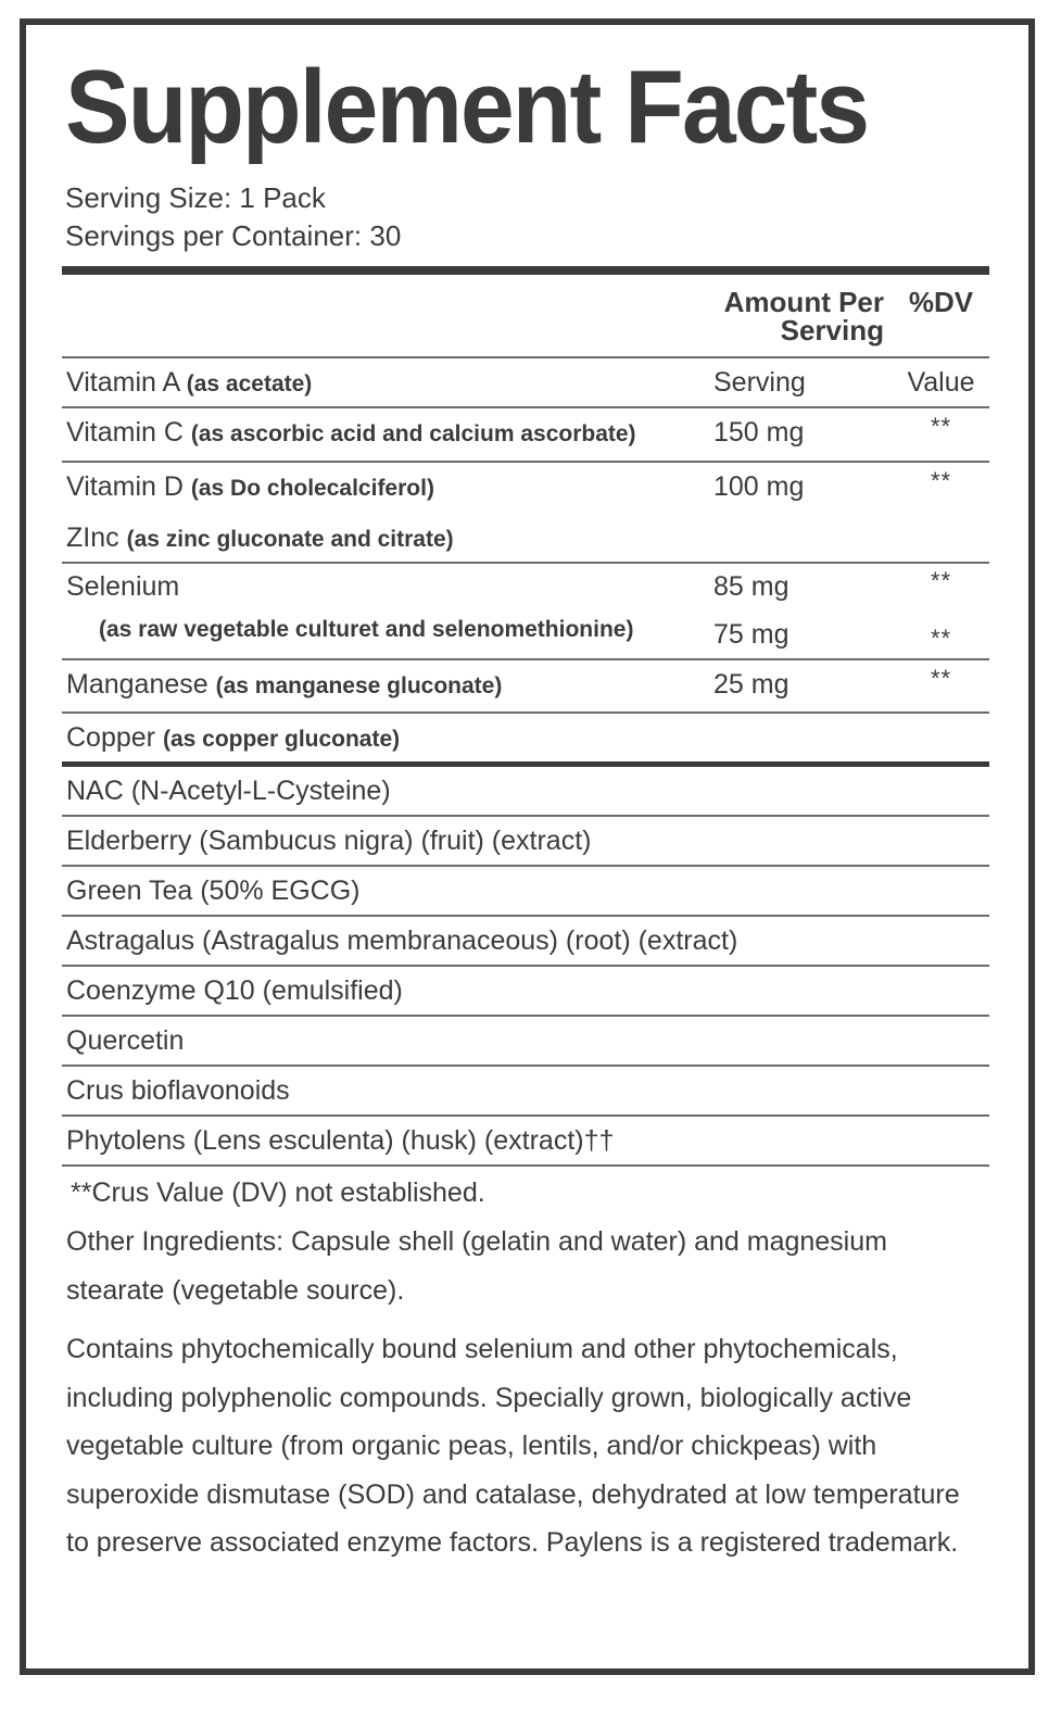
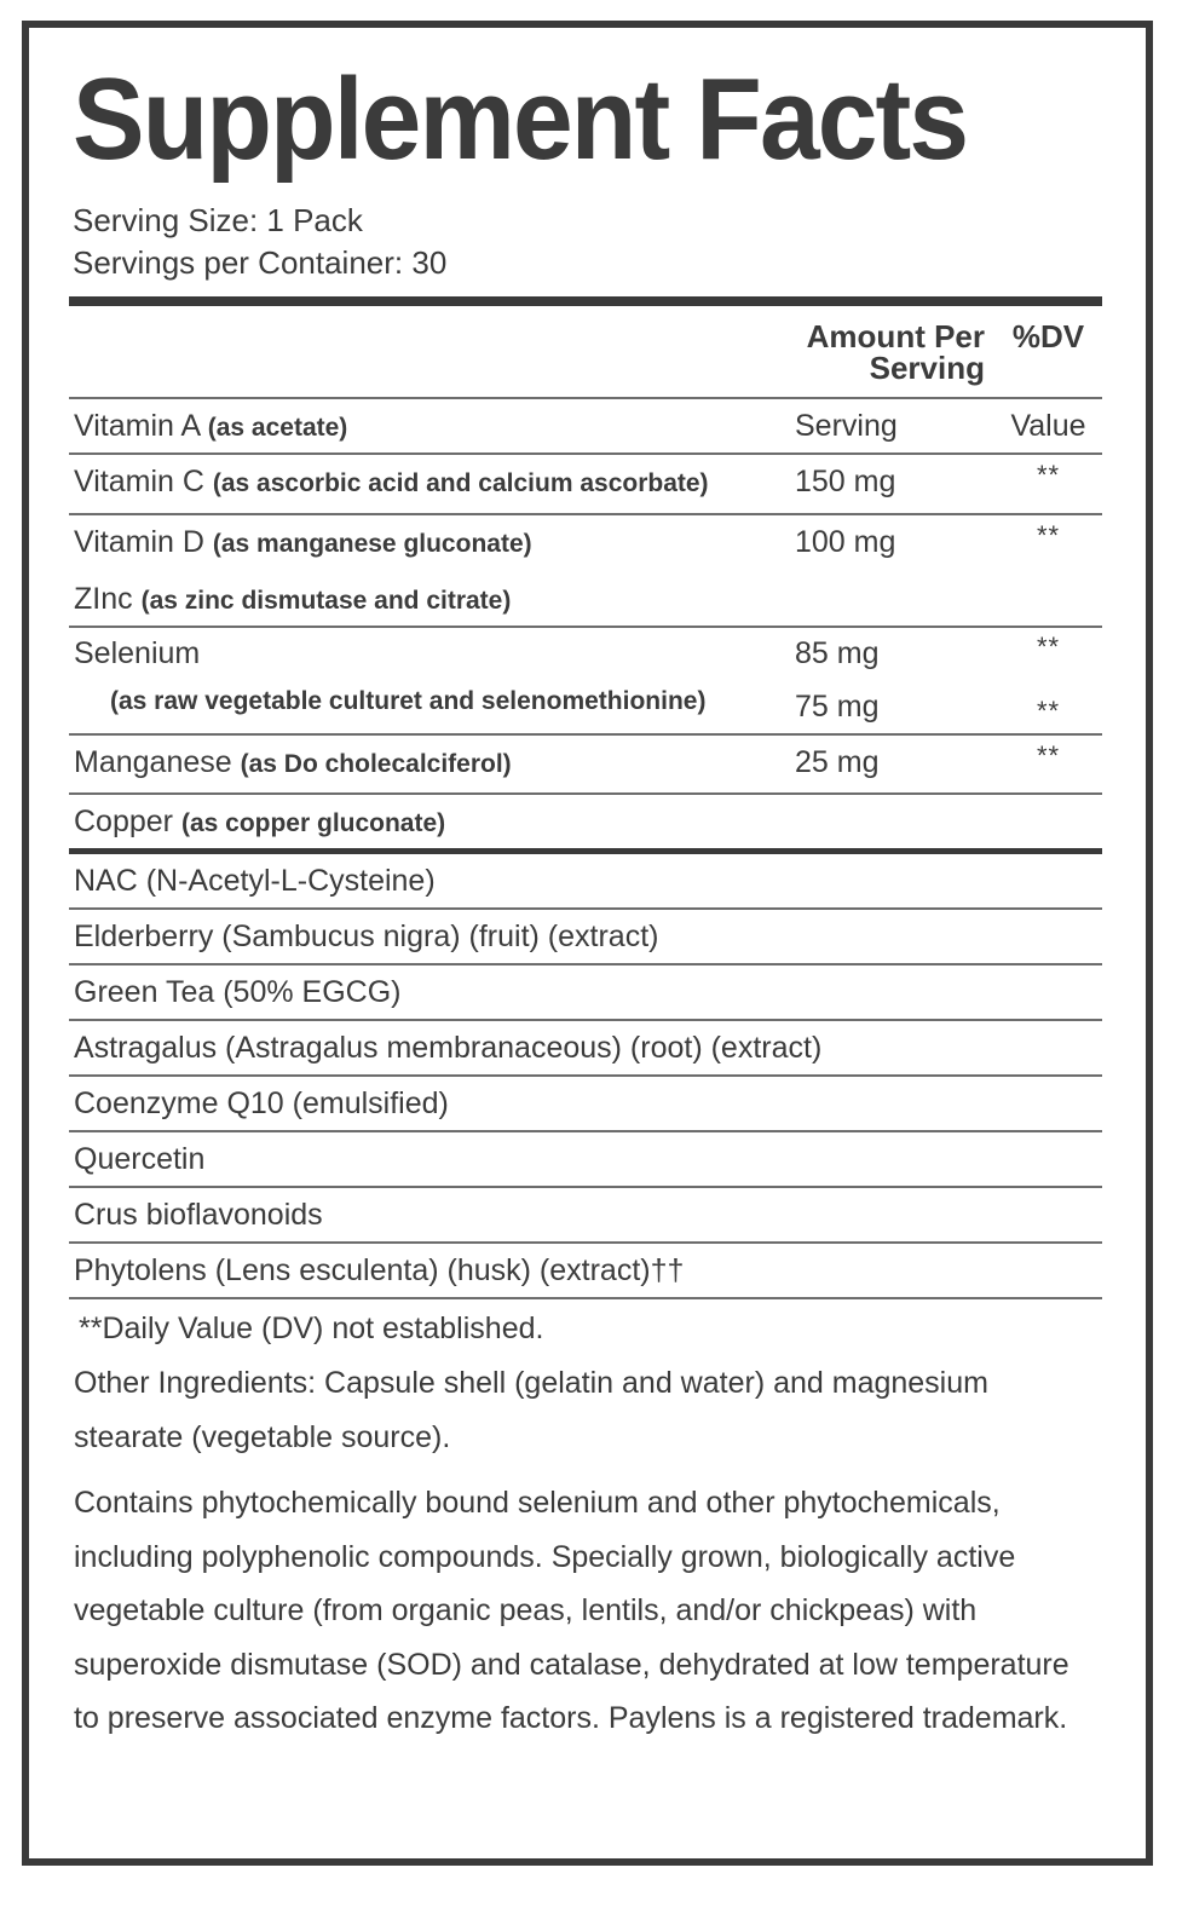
  Supplement Facts
  Serving Size: 1 Pack
  Servings per Container: 30
  Amount Per Serving
  %DV
  Vitamin A (as acetate)
  Serving
  Value
  Vitamin C (as ascorbic acid and calcium ascorbate)
  150 mg
  **
- Vitamin D (as Do cholecalciferol)
+ Vitamin D (as manganese gluconate)
  100 mg
  **
- ZInc (as zinc gluconate and citrate)
+ ZInc (as zinc dismutase and citrate)
  Selenium
  (as raw vegetable culturet and selenomethionine)
  85 mg
  75 mg
  **
  **
- Manganese (as manganese gluconate)
+ Manganese (as Do cholecalciferol)
  25 mg
  **
  Copper (as copper gluconate)
  NAC (N-Acetyl-L-Cysteine)
  Elderberry (Sambucus nigra) (fruit) (extract)
  Green Tea (50% EGCG)
  Astragalus (Astragalus membranaceous) (root) (extract)
  Coenzyme Q10 (emulsified)
  Quercetin
  Crus bioflavonoids
  Phytolens (Lens esculenta) (husk) (extract)††
- **Crus Value (DV) not established.
+ **Daily Value (DV) not established.
  Other Ingredients: Capsule shell (gelatin and water) and magnesium stearate (vegetable source).
  Contains phytochemically bound selenium and other phytochemicals, including polyphenolic compounds. Specially grown, biologically active vegetable culture (from organic peas, lentils, and/or chickpeas) with superoxide dismutase (SOD) and catalase, dehydrated at low temperature to preserve associated enzyme factors. Paylens is a registered trademark.
